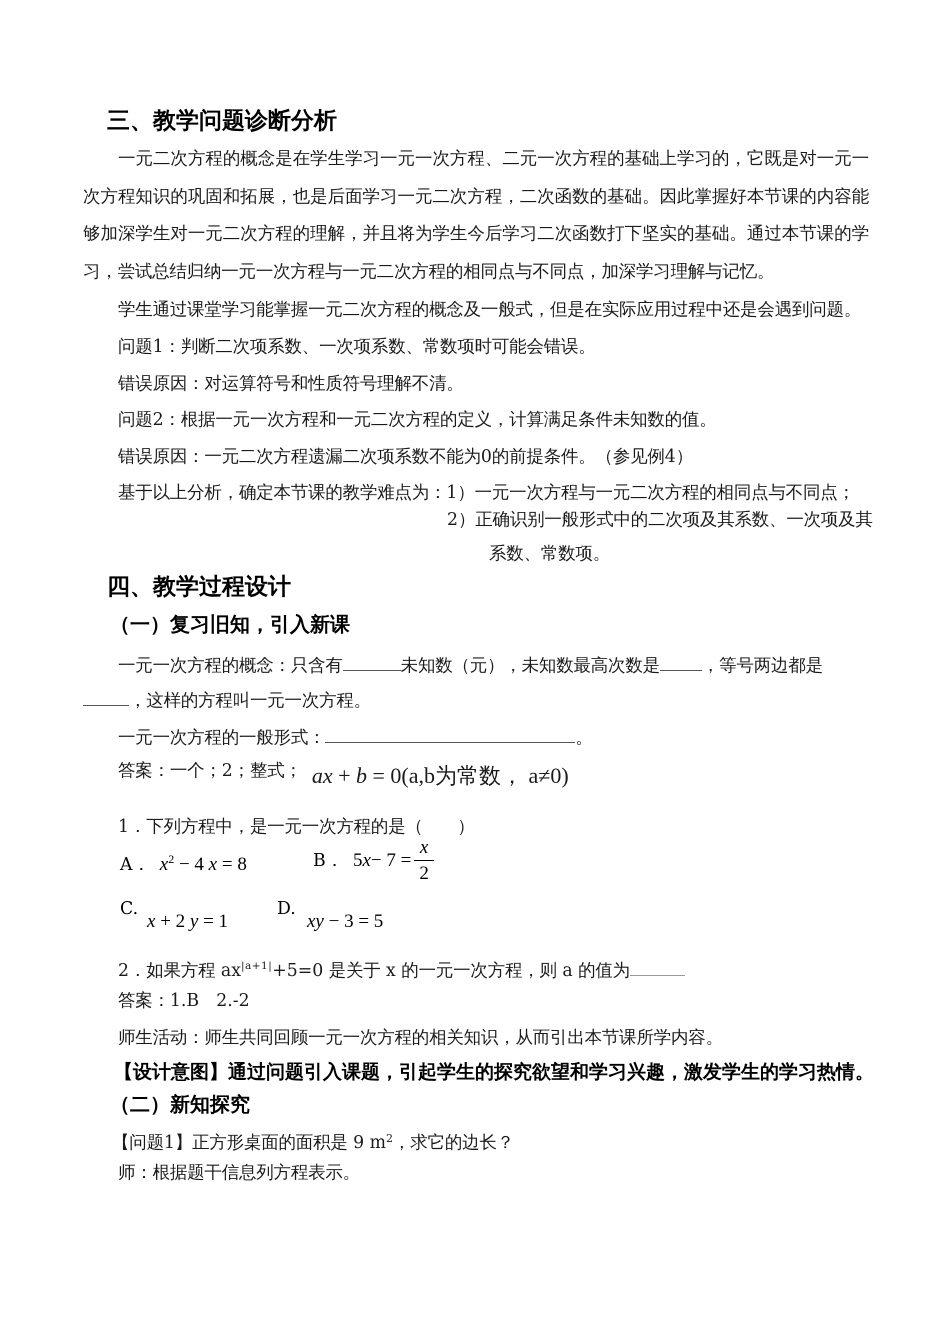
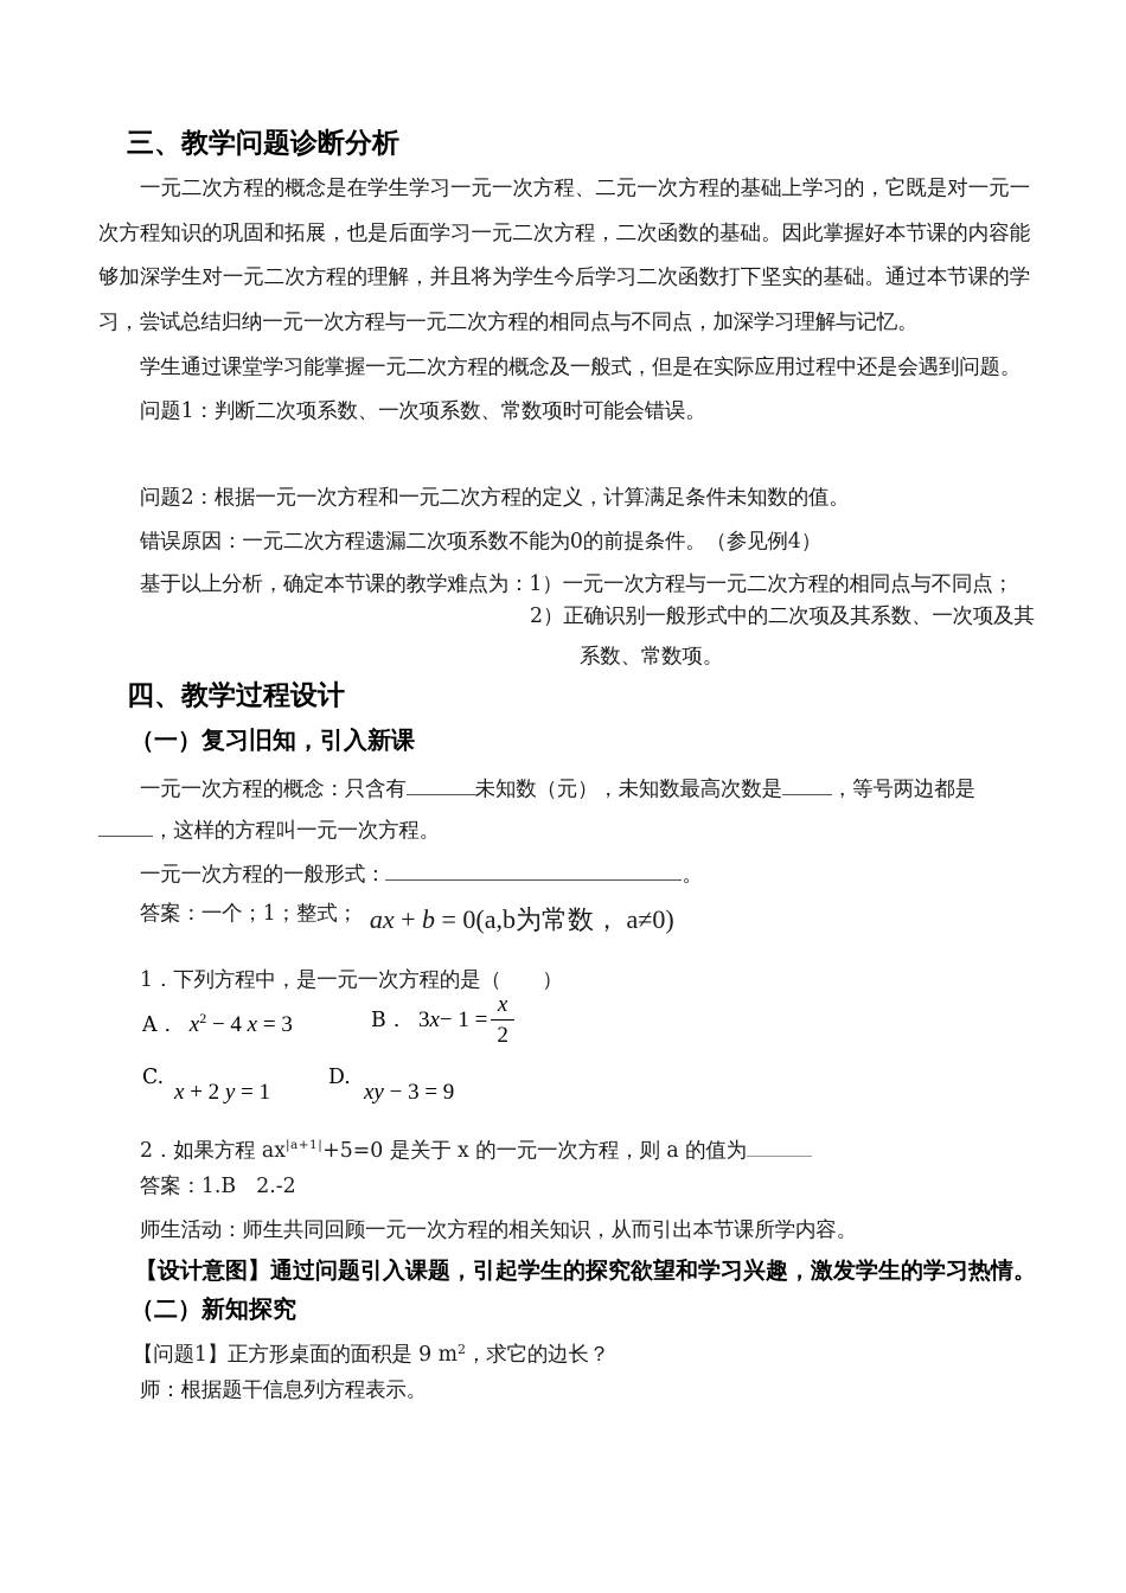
  三、教学问题诊断分析
  一元二次方程的概念是在学生学习一元一次方程、二元一次方程的基础上学习的，它既是对一元一次方程知识的巩固和拓展，也是后面学习一元二次方程，二次函数的基础。因此掌握好本节课的内容能够加深学生对一元二次方程的理解，并且将为学生今后学习二次函数打下坚实的基础。通过本节课的学习，尝试总结归纳一元一次方程与一元二次方程的相同点与不同点，加深学习理解与记忆。
  学生通过课堂学习能掌握一元二次方程的概念及一般式，但是在实际应用过程中还是会遇到问题。
  问题1：判断二次项系数、一次项系数、常数项时可能会错误。
- 错误原因：对运算符号和性质符号理解不清。
  问题2：根据一元一次方程和一元二次方程的定义，计算满足条件未知数的值。
  错误原因：一元二次方程遗漏二次项系数不能为0的前提条件。（参见例4）
  基于以上分析，确定本节课的教学难点为：1）一元一次方程与一元二次方程的相同点与不同点；
  2）正确识别一般形式中的二次项及其系数、一次项及其
  系数、常数项。
  四、教学过程设计
  （一）复习旧知，引入新课
  一元一次方程的概念：只含有 未知数（元），未知数最高次数是 ，等号两边都是
  ，这样的方程叫一元一次方程。
  一元一次方程的一般形式： 。
- 答案：一个；2；整式； ax + b = 0(a,b为常数， a≠0)
+ 答案：一个；1；整式； ax + b = 0(a,b为常数， a≠0)
  1．下列方程中，是一元一次方程的是（ ）
- A． x2 − 4 x = 8
+ A． x2 − 4 x = 3
  B．
- 5
+ 3
  x
- − 7 =
+ − 1 =
  x
  2
  C.
  x + 2 y = 1
  D.
- xy − 3 = 5
+ xy − 3 = 9
  2．如果方程 ax|a+1|+5=0 是关于 x 的一元一次方程，则 a 的值为
  答案：1.B 2.-2
  师生活动：师生共同回顾一元一次方程的相关知识，从而引出本节课所学内容。
  【设计意图】通过问题引入课题，引起学生的探究欲望和学习兴趣，激发学生的学习热情。
  （二）新知探究
  【问题1】正方形桌面的面积是 9 m2，求它的边长？
  师：根据题干信息列方程表示。
